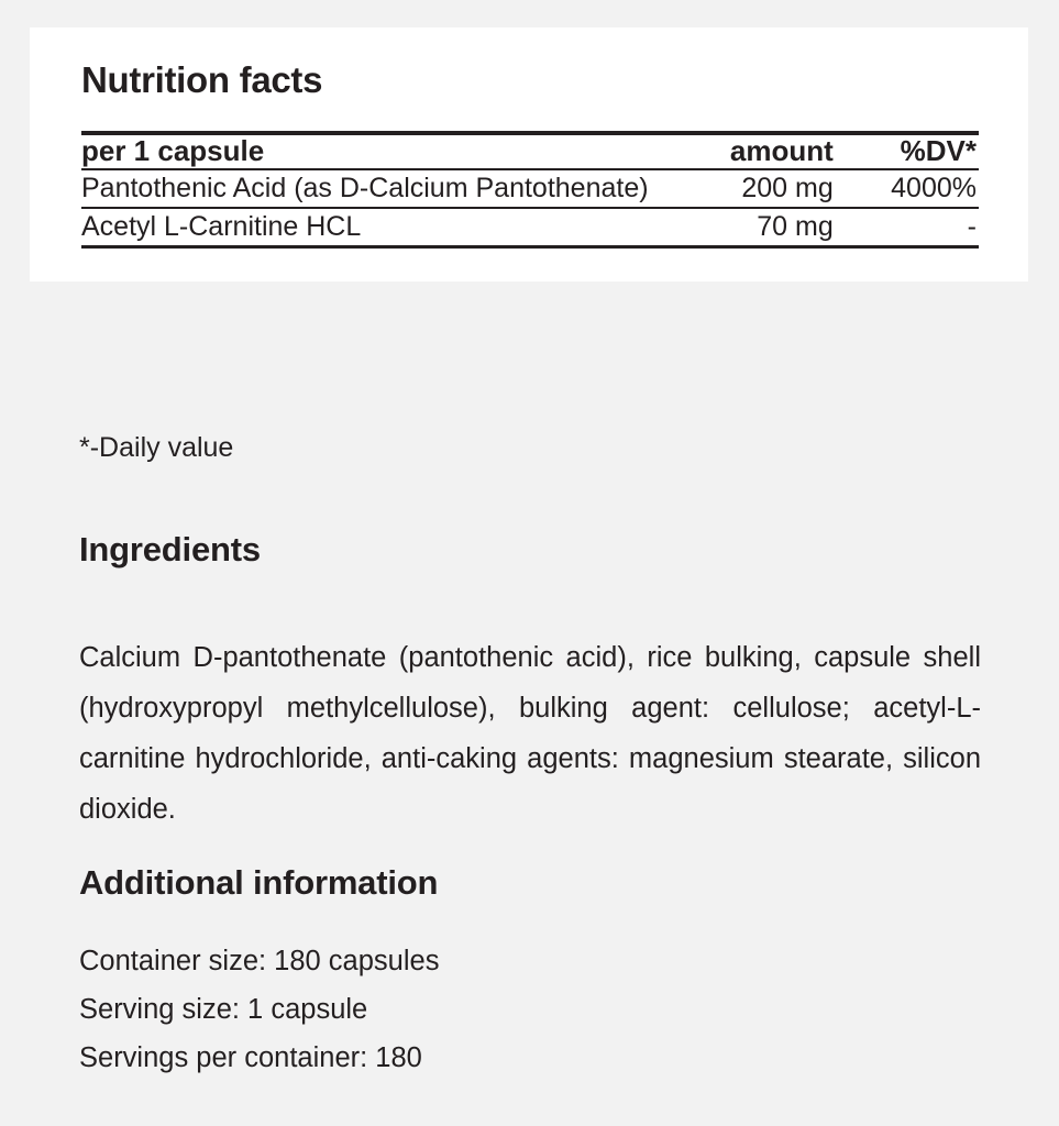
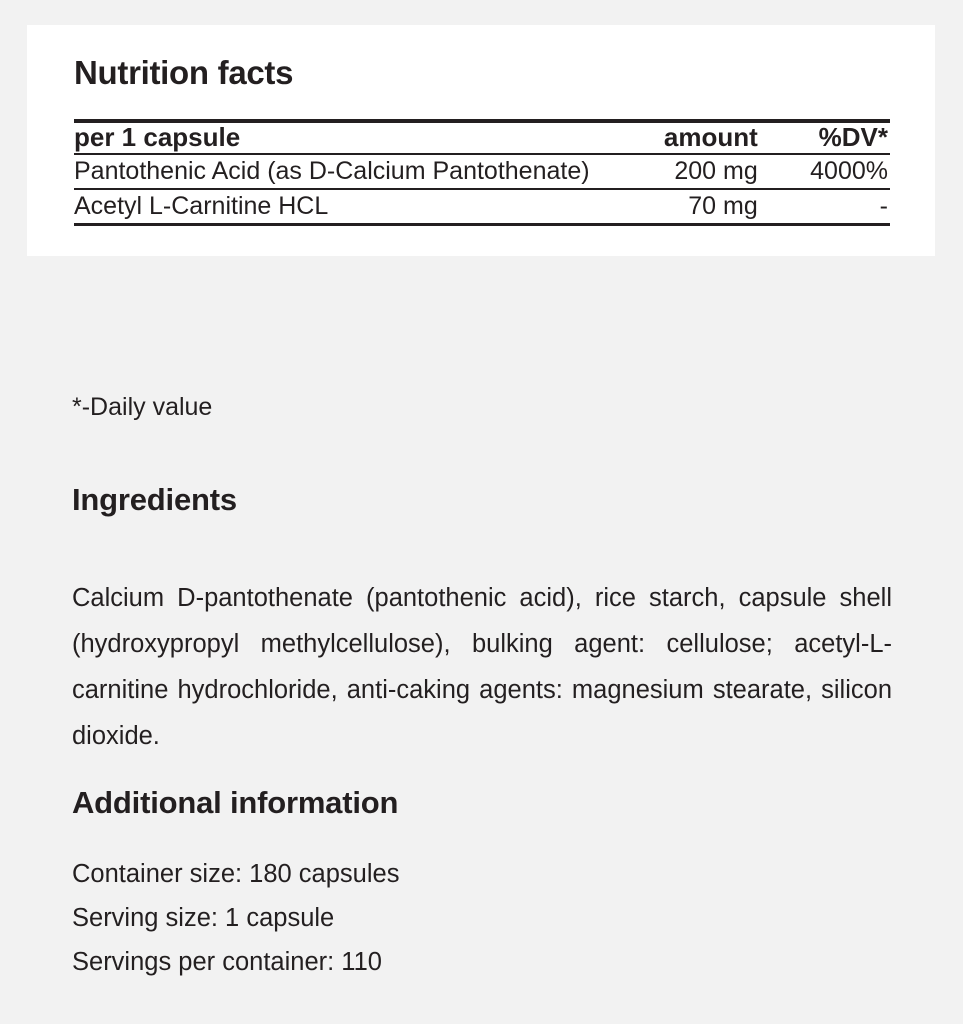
  Nutrition facts
  per 1 capsule	amount	%DV*
  Pantothenic Acid (as D-Calcium Pantothenate)	200 mg	4000%
  Acetyl L-Carnitine HCL	70 mg	-
  *-Daily value
  Ingredients
- Calcium D-pantothenate (pantothenic acid), rice bulking, capsule shell (hydroxypropyl methylcellulose), bulking agent: cellulose; acetyl-L-carnitine hydrochloride, anti-caking agents: magnesium stearate, silicon dioxide.
+ Calcium D-pantothenate (pantothenic acid), rice starch, capsule shell (hydroxypropyl methylcellulose), bulking agent: cellulose; acetyl-L-carnitine hydrochloride, anti-caking agents: magnesium stearate, silicon dioxide.
  Additional information
  Container size: 180 capsules
  Serving size: 1 capsule
- Servings per container: 180
+ Servings per container: 110
